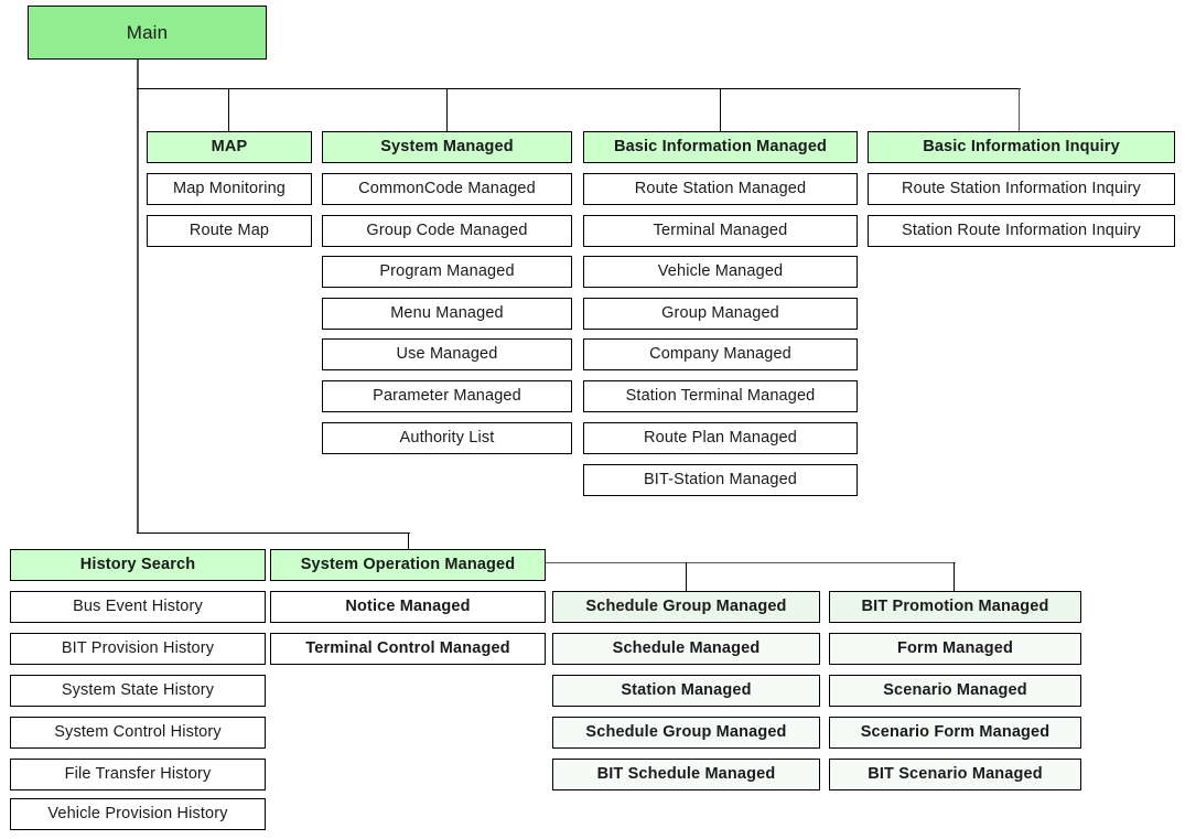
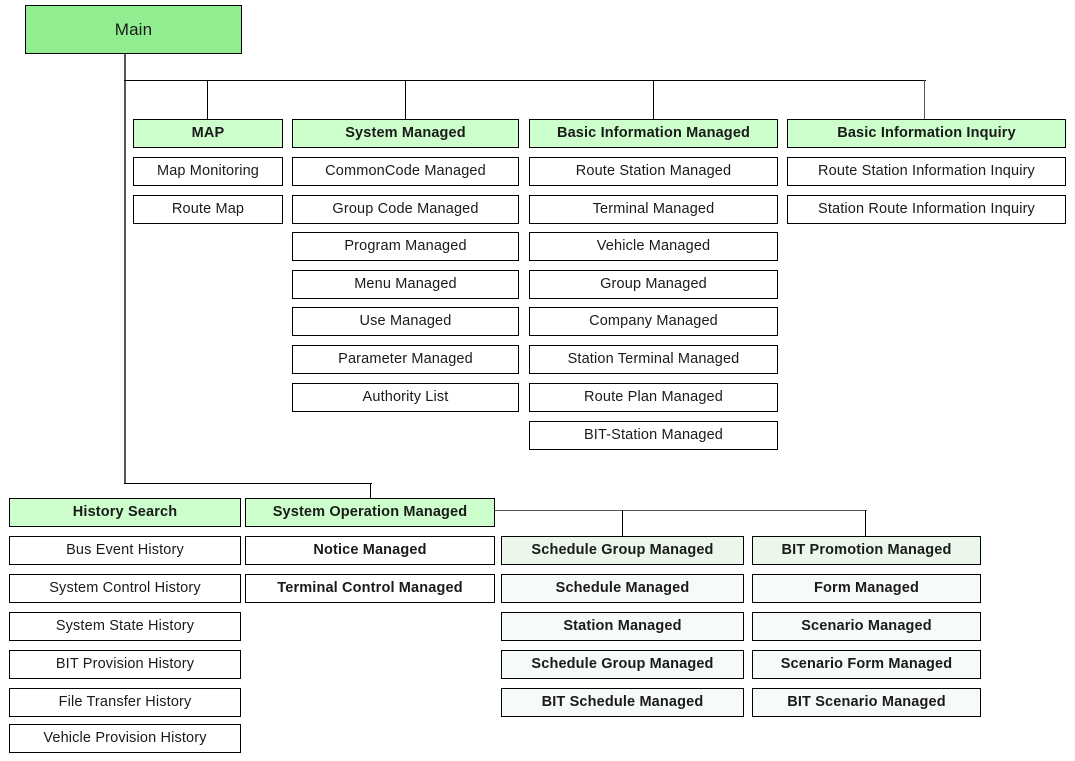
  Main
  MAP
  Map Monitoring
  Route Map
  System Managed
  CommonCode Managed
  Group Code Managed
  Program Managed
  Menu Managed
  Use Managed
  Parameter Managed
  Authority List
  Basic Information Managed
  Route Station Managed
  Terminal Managed
  Vehicle Managed
  Group Managed
  Company Managed
  Station Terminal Managed
  Route Plan Managed
  BIT-Station Managed
  Basic Information Inquiry
  Route Station Information Inquiry
  Station Route Information Inquiry
  History Search
  Bus Event History
- BIT Provision History
+ System Control History
  System State History
- System Control History
+ BIT Provision History
  File Transfer History
  Vehicle Provision History
  System Operation Managed
  Notice Managed
  Terminal Control Managed
  Schedule Group Managed
  Schedule Managed
  Station Managed
  Schedule Group Managed
  BIT Schedule Managed
  BIT Promotion Managed
  Form Managed
  Scenario Managed
  Scenario Form Managed
  BIT Scenario Managed
